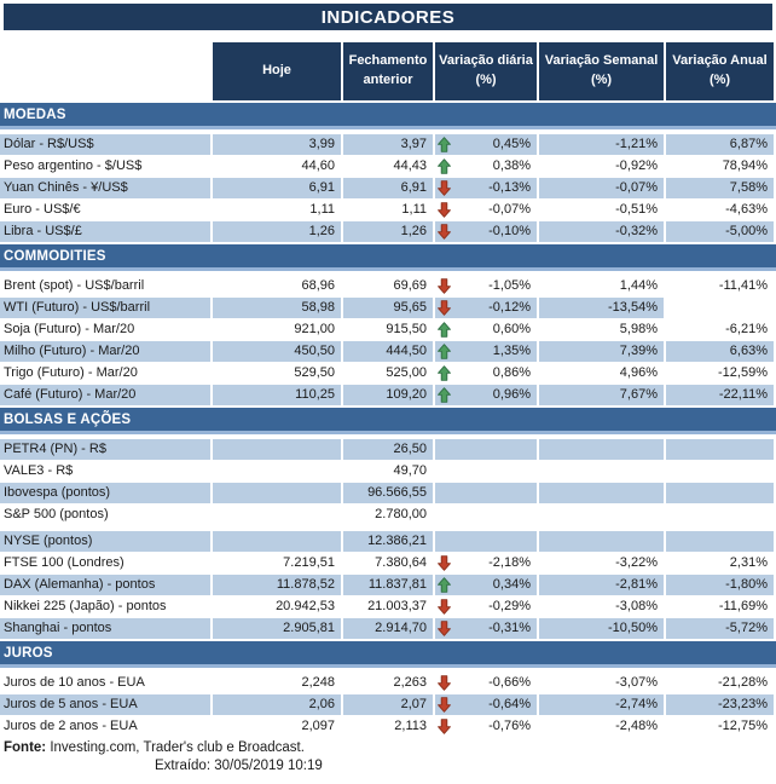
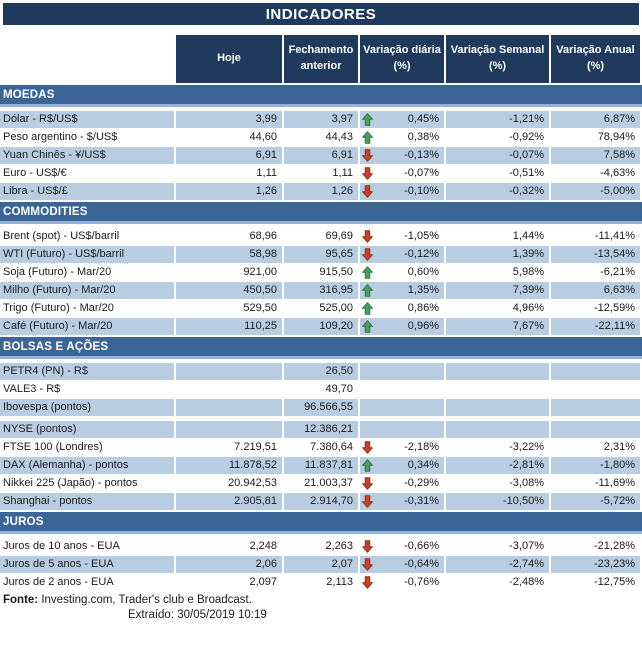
  INDICADORES
  Hoje
  Fechamento
  anterior
  Variação diária
  (%)
  Variação Semanal
  (%)
  Variação Anual
  (%)
  MOEDAS
  Dólar - R$/US$
  3,99
  3,97
  0,45%
  -1,21%
  6,87%
  Peso argentino - $/US$
  44,60
  44,43
  0,38%
  -0,92%
  78,94%
  Yuan Chinês - ¥/US$
  6,91
  6,91
  -0,13%
  -0,07%
  7,58%
  Euro - US$/€
  1,11
  1,11
  -0,07%
  -0,51%
  -4,63%
  Libra - US$/£
  1,26
  1,26
  -0,10%
  -0,32%
  -5,00%
  COMMODITIES
  Brent (spot) - US$/barril
  68,96
  69,69
  -1,05%
  1,44%
  -11,41%
  WTI (Futuro) - US$/barril
  58,98
  95,65
  -0,12%
+ 1,39%
  -13,54%
  Soja (Futuro) - Mar/20
  921,00
  915,50
  0,60%
  5,98%
  -6,21%
  Milho (Futuro) - Mar/20
  450,50
- 444,50
+ 316,95
  1,35%
  7,39%
  6,63%
  Trigo (Futuro) - Mar/20
  529,50
  525,00
  0,86%
  4,96%
  -12,59%
  Café (Futuro) - Mar/20
  110,25
  109,20
  0,96%
  7,67%
  -22,11%
  BOLSAS E AÇÕES
  PETR4 (PN) - R$
  26,50
  VALE3 - R$
  49,70
  Ibovespa (pontos)
  96.566,55
- S&P 500 (pontos)
- 2.780,00
  NYSE (pontos)
  12.386,21
  FTSE 100 (Londres)
  7.219,51
  7.380,64
  -2,18%
  -3,22%
  2,31%
  DAX (Alemanha) - pontos
  11.878,52
  11.837,81
  0,34%
  -2,81%
  -1,80%
  Nikkei 225 (Japão) - pontos
  20.942,53
  21.003,37
  -0,29%
  -3,08%
  -11,69%
  Shanghai - pontos
  2.905,81
  2.914,70
  -0,31%
  -10,50%
  -5,72%
  JUROS
  Juros de 10 anos - EUA
  2,248
  2,263
  -0,66%
  -3,07%
  -21,28%
  Juros de 5 anos - EUA
  2,06
  2,07
  -0,64%
  -2,74%
  -23,23%
  Juros de 2 anos - EUA
  2,097
  2,113
  -0,76%
  -2,48%
  -12,75%
  Fonte: Investing.com, Trader's club e Broadcast.
  Extraído: 30/05/2019 10:19
